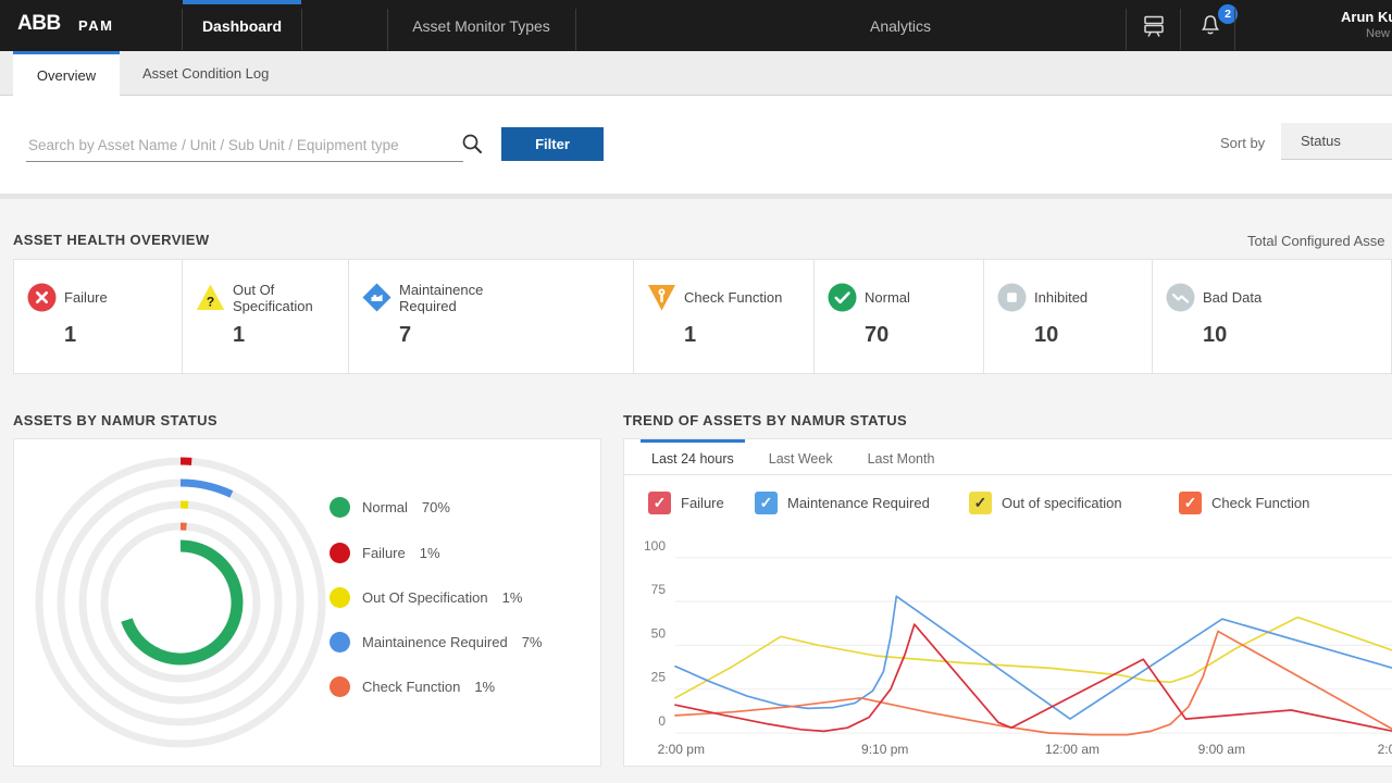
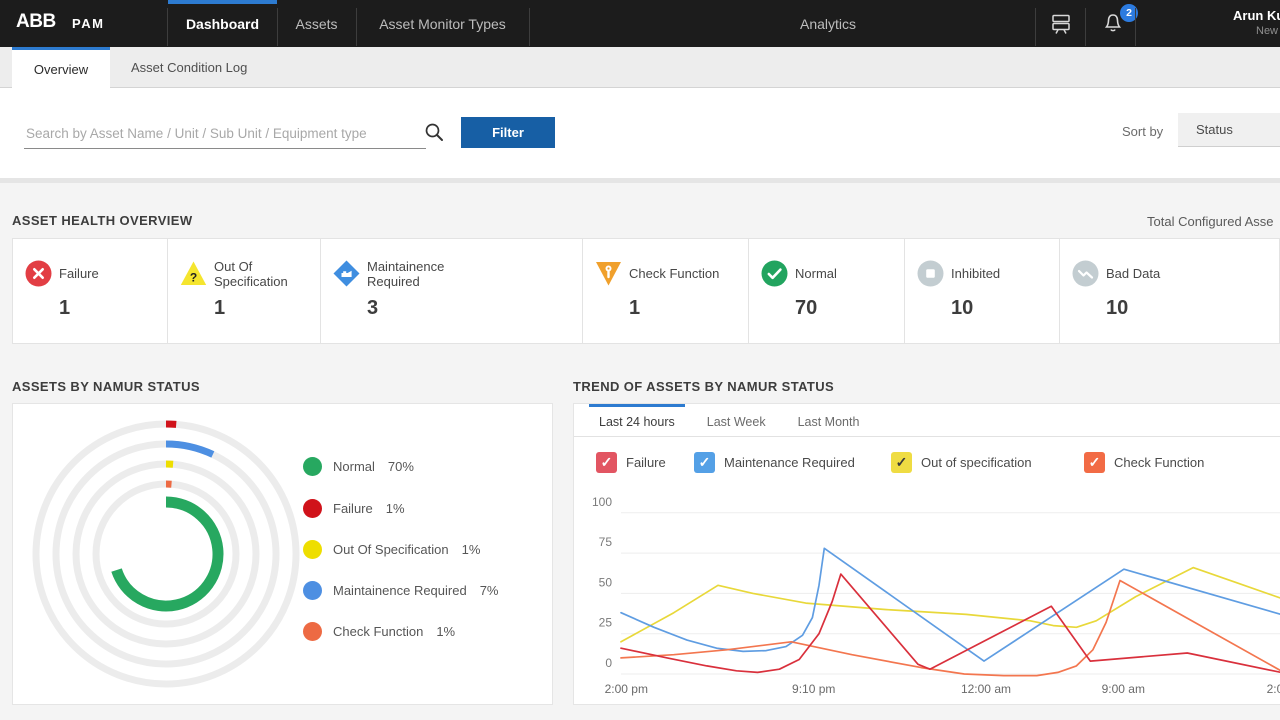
  ABB
  PAM
  Dashboard
+ Assets
  Asset Monitor Types
  Analytics
  2
  Arun K
  New
  Overview
  Asset Condition Log
  Search by Asset Name / Unit / Sub Unit / Equipment type
  Filter
  Sort by
  Status
  ASSET HEALTH OVERVIEW
  Total Configured Asse
  Failure
  1
  ?
  Out Of Specification
  1
  Maintainence Required
- 7
+ 3
  Check Function
  1
  Normal
  70
  Inhibited
  10
  Bad Data
  10
  ASSETS BY NAMUR STATUS
  Normal
  70%
  Failure
  1%
  Out Of Specification
  1%
  Maintainence Required
  7%
  Check Function
  1%
  TREND OF ASSETS BY NAMUR STATUS
  Last 24 hours
  Last Week
  Last Month
  ✓
  Failure
  ✓
  Maintenance Required
  ✓
  Out of specification
  ✓
  Check Function
  100
  75
  50
  25
  0
  2:00 pm
  9:10 pm
  12:00 am
  9:00 am
